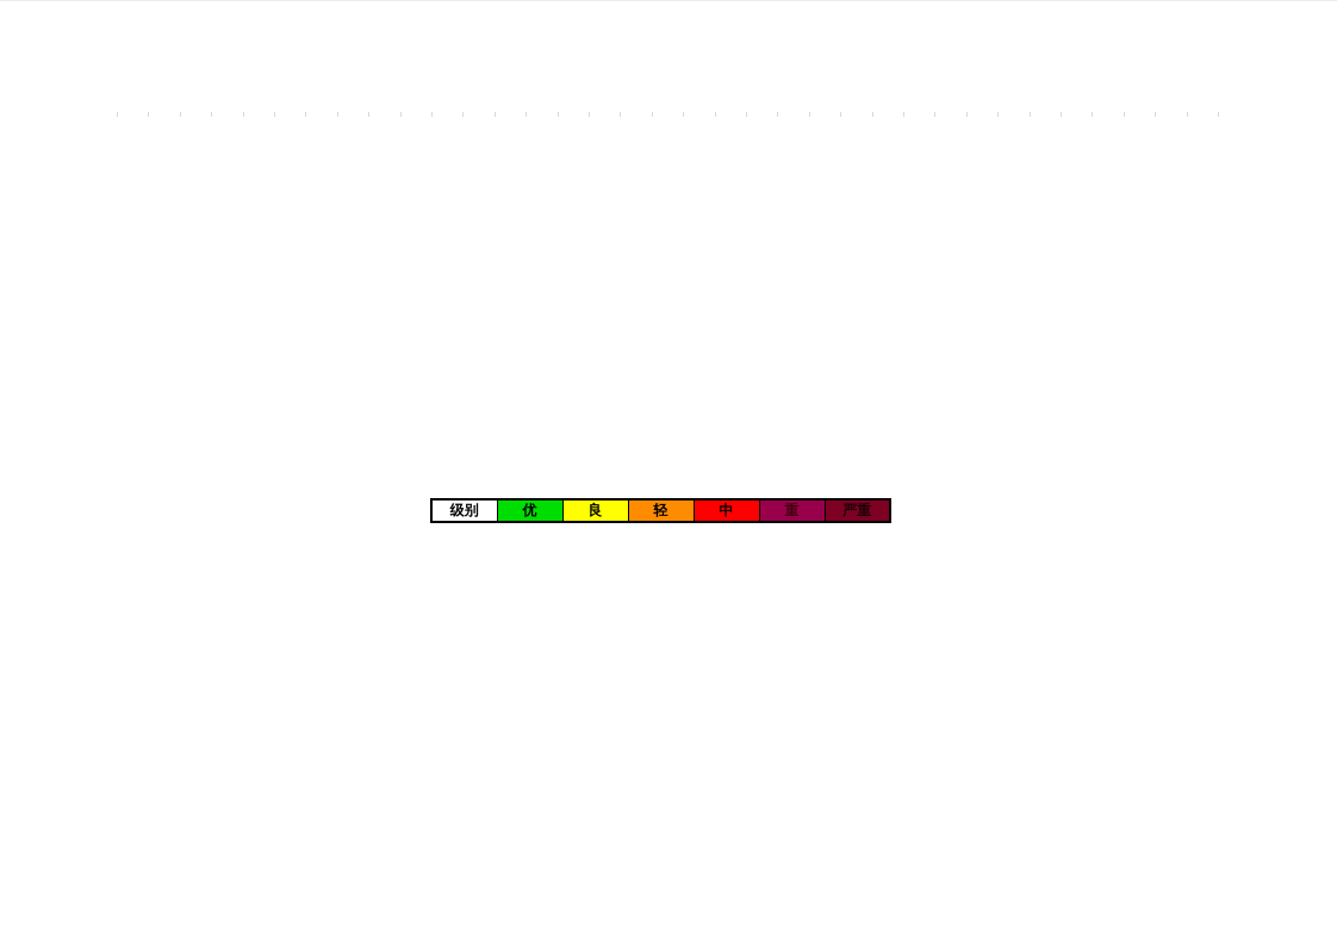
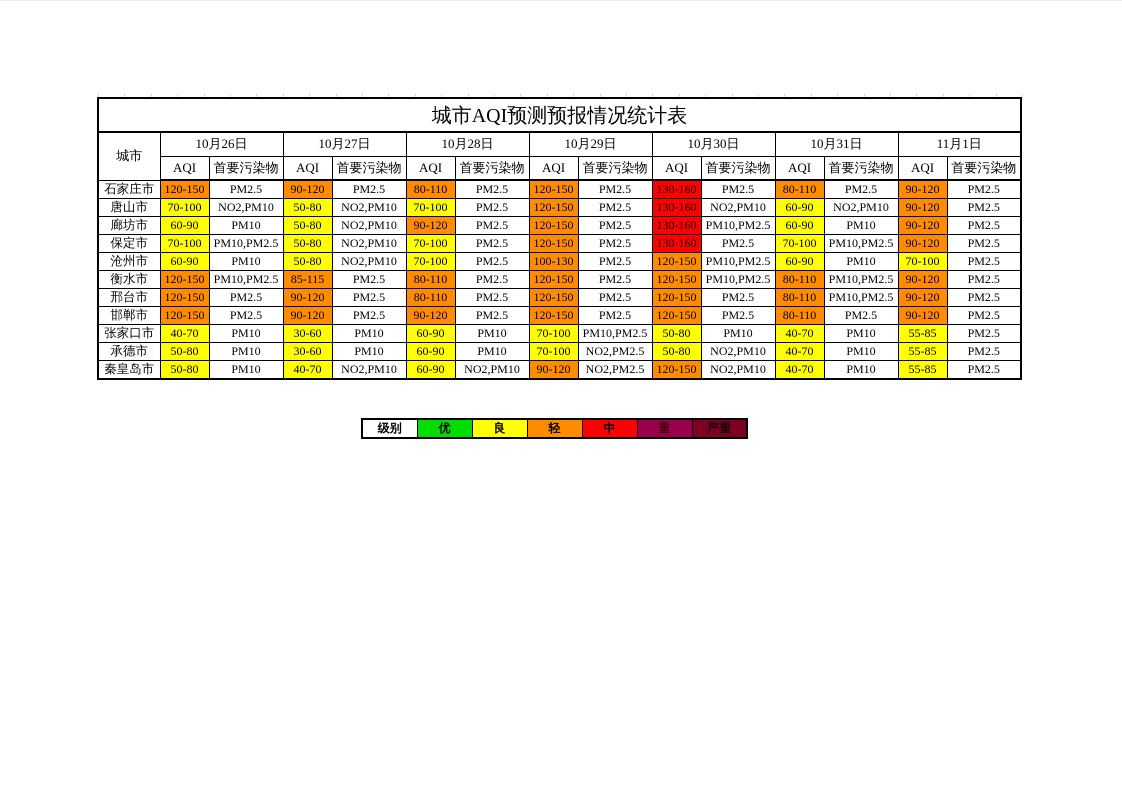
+ 城市AQI预测预报情况统计表
+ 城市	10月26日	10月27日	10月28日	10月29日	10月30日	10月31日	11月1日
+ AQI	首要污染物	AQI	首要污染物	AQI	首要污染物	AQI	首要污染物	AQI	首要污染物	AQI	首要污染物	AQI	首要污染物
+ 石家庄市	120-150	PM2.5	90-120	PM2.5	80-110	PM2.5	120-150	PM2.5	130-160	PM2.5	80-110	PM2.5	90-120	PM2.5
+ 唐山市	70-100	NO2,PM10	50-80	NO2,PM10	70-100	PM2.5	120-150	PM2.5	130-160	NO2,PM10	60-90	NO2,PM10	90-120	PM2.5
+ 廊坊市	60-90	PM10	50-80	NO2,PM10	90-120	PM2.5	120-150	PM2.5	130-160	PM10,PM2.5	60-90	PM10	90-120	PM2.5
+ 保定市	70-100	PM10,PM2.5	50-80	NO2,PM10	70-100	PM2.5	120-150	PM2.5	130-160	PM2.5	70-100	PM10,PM2.5	90-120	PM2.5
+ 沧州市	60-90	PM10	50-80	NO2,PM10	70-100	PM2.5	100-130	PM2.5	120-150	PM10,PM2.5	60-90	PM10	70-100	PM2.5
+ 衡水市	120-150	PM10,PM2.5	85-115	PM2.5	80-110	PM2.5	120-150	PM2.5	120-150	PM10,PM2.5	80-110	PM10,PM2.5	90-120	PM2.5
+ 邢台市	120-150	PM2.5	90-120	PM2.5	80-110	PM2.5	120-150	PM2.5	120-150	PM2.5	80-110	PM10,PM2.5	90-120	PM2.5
+ 邯郸市	120-150	PM2.5	90-120	PM2.5	90-120	PM2.5	120-150	PM2.5	120-150	PM2.5	80-110	PM2.5	90-120	PM2.5
+ 张家口市	40-70	PM10	30-60	PM10	60-90	PM10	70-100	PM10,PM2.5	50-80	PM10	40-70	PM10	55-85	PM2.5
+ 承德市	50-80	PM10	30-60	PM10	60-90	PM10	70-100	NO2,PM2.5	50-80	NO2,PM10	40-70	PM10	55-85	PM2.5
+ 秦皇岛市	50-80	PM10	40-70	NO2,PM10	60-90	NO2,PM10	90-120	NO2,PM2.5	120-150	NO2,PM10	40-70	PM10	55-85	PM2.5
  级别	优	良	轻	中	重	严重
